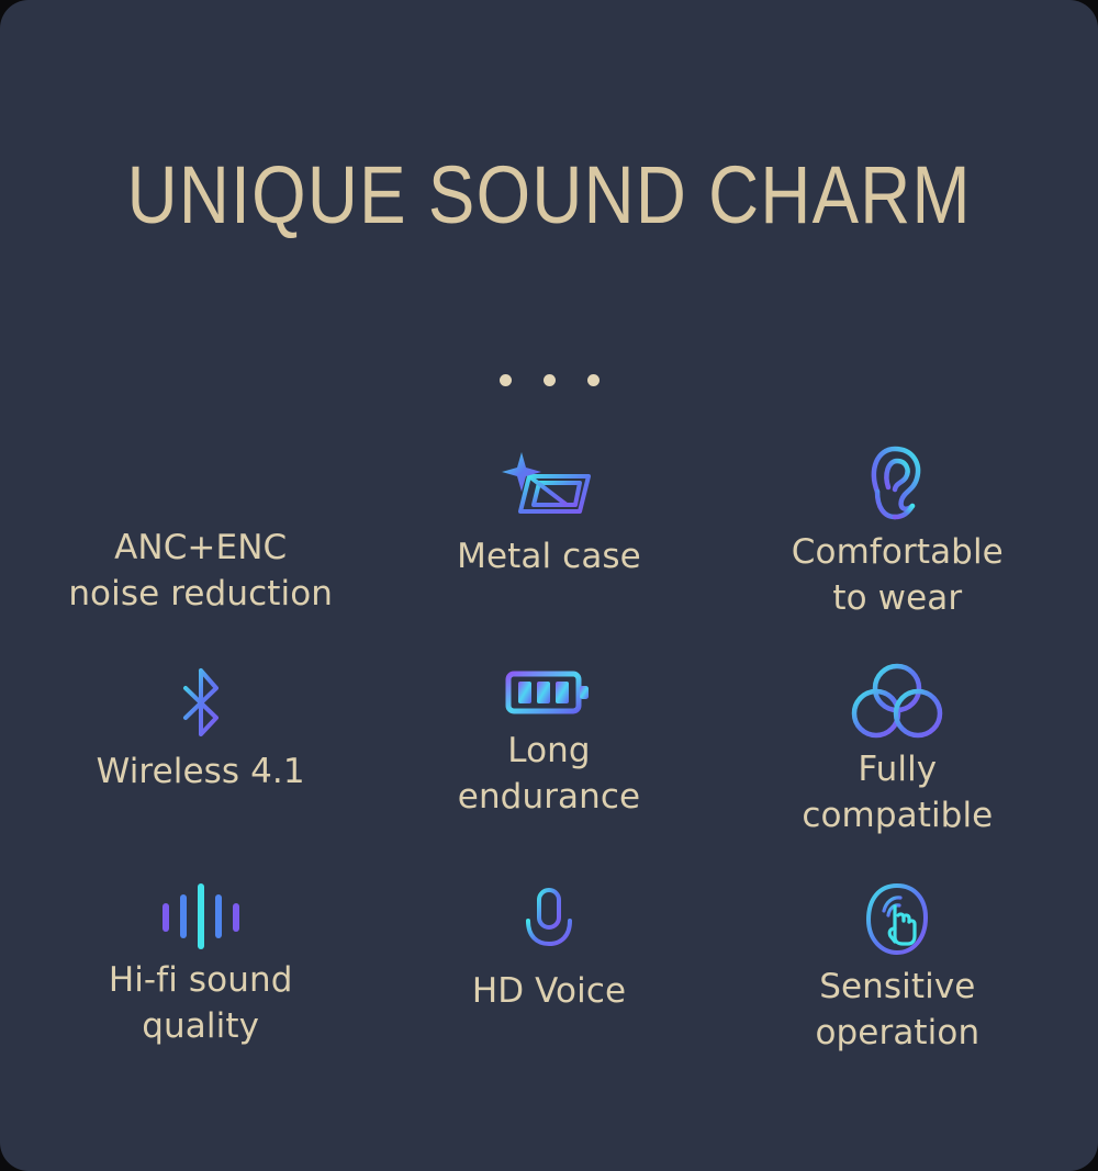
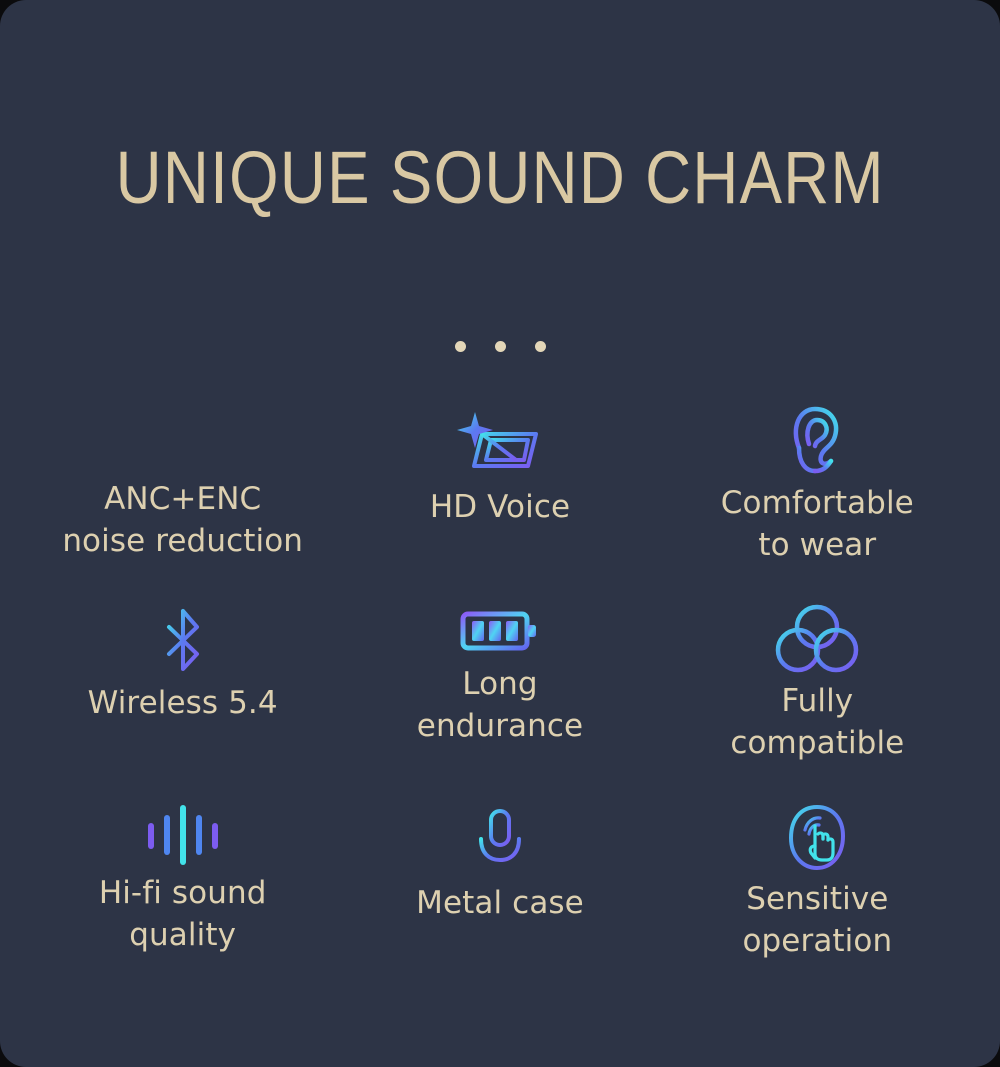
  UNIQUE SOUND CHARM
  ANC+ENC
  noise reduction
- Metal case
+ HD Voice
  Comfortable
  to wear
- Wireless 4.1
+ Wireless 5.4
  Long
  endurance
  Fully
  compatible
  Hi-fi sound
  quality
- HD Voice
+ Metal case
  Sensitive
  operation
